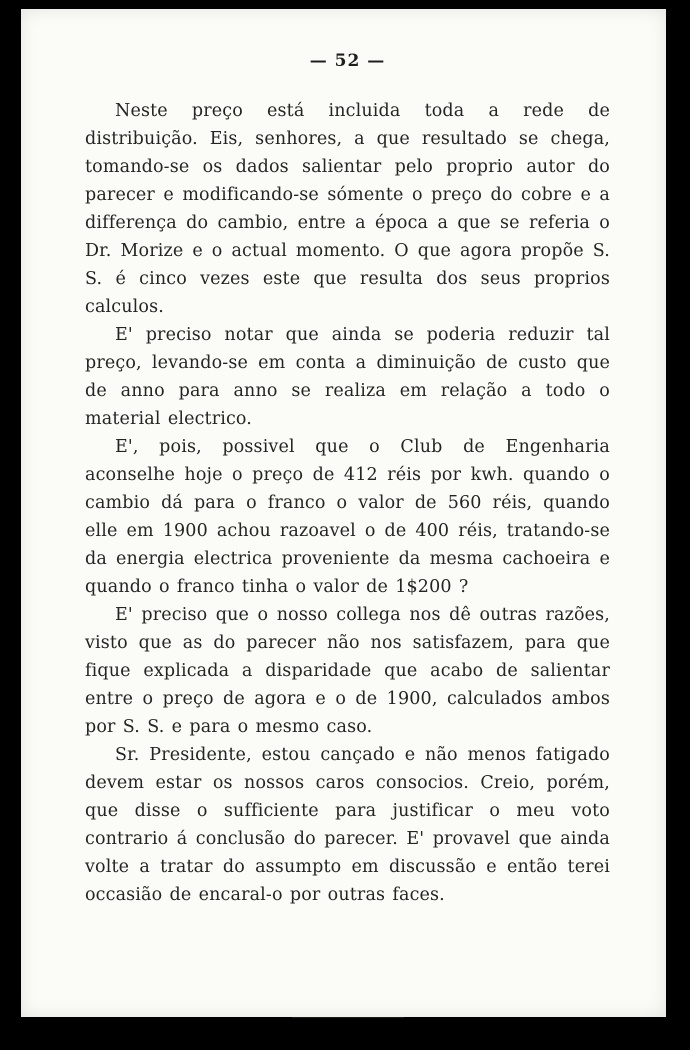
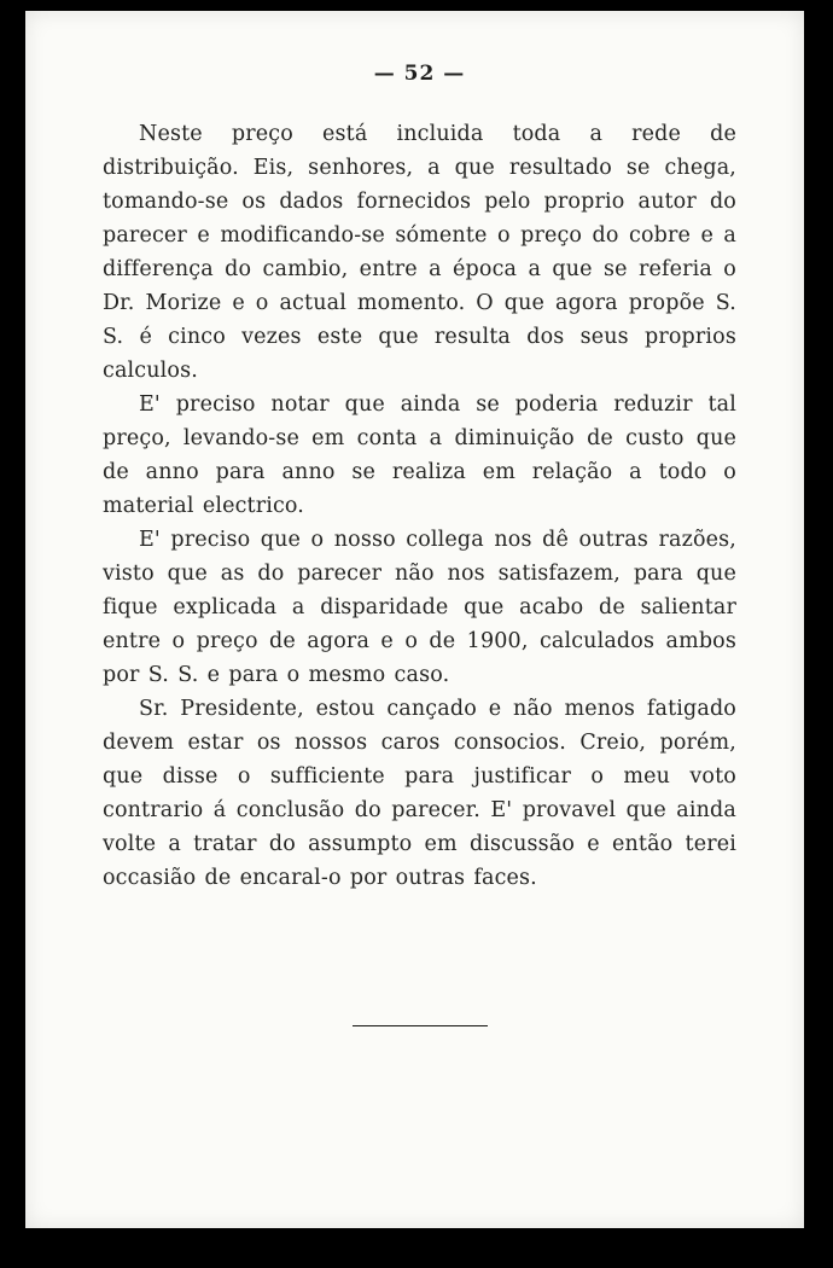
  — 52 —
- Neste preço está incluida toda a rede de distribuição. Eis, senhores, a que resultado se chega, tomando-se os dados salientar pelo proprio autor do parecer e modificando-se sómente o preço do cobre e a differença do cambio, entre a época a que se referia o Dr. Morize e o actual momento. O que agora propõe S. S. é cinco vezes este que resulta dos seus proprios calculos.
+ Neste preço está incluida toda a rede de distribuição. Eis, senhores, a que resultado se chega, tomando-se os dados fornecidos pelo proprio autor do parecer e modificando-se sómente o preço do cobre e a differença do cambio, entre a época a que se referia o Dr. Morize e o actual momento. O que agora propõe S. S. é cinco vezes este que resulta dos seus proprios calculos.
  E' preciso notar que ainda se poderia reduzir tal preço, levando-se em conta a diminuição de custo que de anno para anno se realiza em relação a todo o material electrico.
- E', pois, possivel que o Club de Engenharia aconselhe hoje o preço de 412 réis por kwh. quando o cambio dá para o franco o valor de 560 réis, quando elle em 1900 achou razoavel o de 400 réis, tratando-se da energia electrica proveniente da mesma cachoeira e quando o franco tinha o valor de 1$200 ?
  E' preciso que o nosso collega nos dê outras razões, visto que as do parecer não nos satisfazem, para que fique explicada a disparidade que acabo de salientar entre o preço de agora e o de 1900, calculados ambos por S. S. e para o mesmo caso.
  Sr. Presidente, estou cançado e não menos fatigado devem estar os nossos caros consocios. Creio, porém, que disse o sufficiente para justificar o meu voto contrario á conclusão do parecer. E' provavel que ainda volte a tratar do assumpto em discussão e então terei occasião de encaral-o por outras faces.
